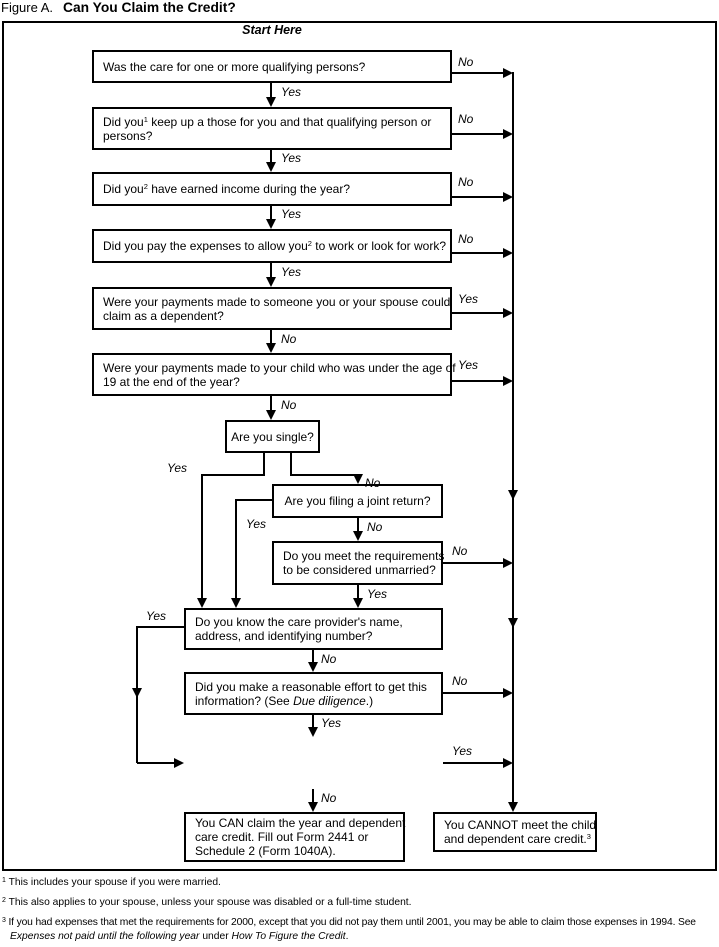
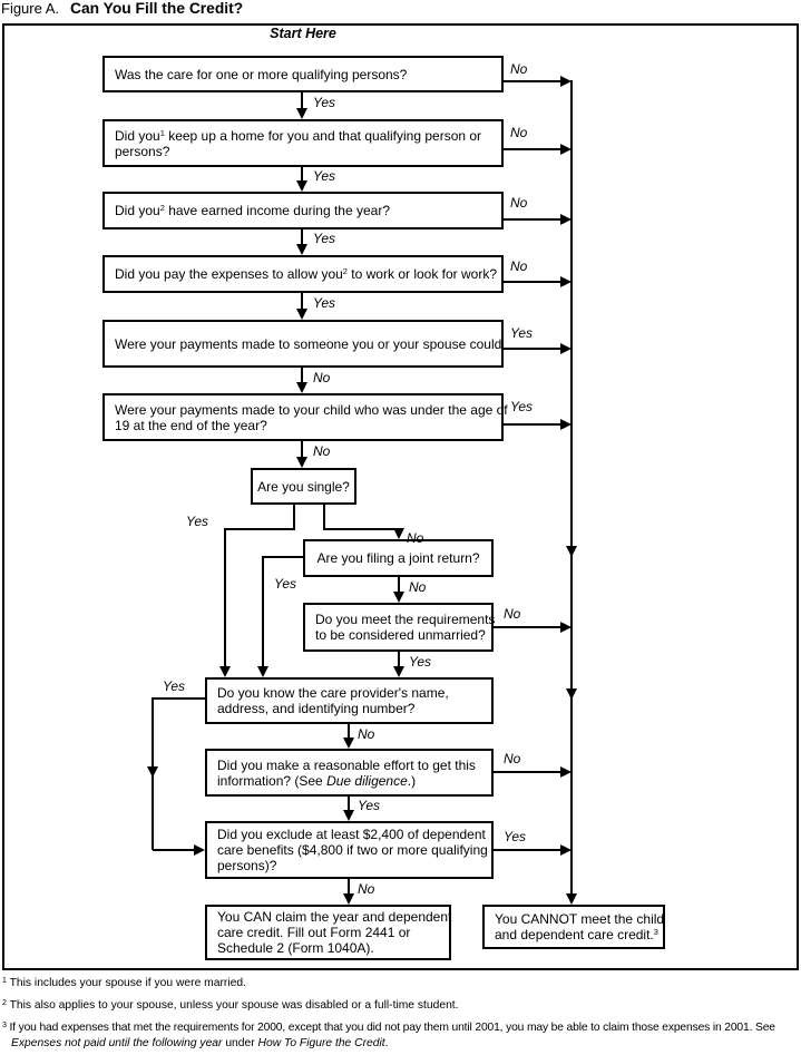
- Figure A. Can You Claim the Credit?
+ Figure A. Can You Fill the Credit?
  Start Here
  Was the care for one or more qualifying persons?
- Did you1 keep up a those for you and that qualifying person or
+ Did you1 keep up a home for you and that qualifying person or
  persons?
  Did you2 have earned income during the year?
  Did you pay the expenses to allow you2 to work or look for work?
  Were your payments made to someone you or your spouse could
- claim as a dependent?
  Were your payments made to your child who was under the age of
  19 at the end of the year?
  Are you single?
  Are you filing a joint return?
  Do you meet the requirements
  to be considered unmarried?
  Do you know the care provider's name,
  address, and identifying number?
  Did you make a reasonable effort to get this
  information? (See Due diligence.)
+ Did you exclude at least $2,400 of dependent
+ care benefits ($4,800 if two or more qualifying
+ persons)?
  You CAN claim the year and dependent
  care credit. Fill out Form 2441 or
  Schedule 2 (Form 1040A).
  You CANNOT meet the child
  and dependent care credit.3
  Yes
  Yes
  Yes
  Yes
  No
  No
  No
  No
  No
  No
  Yes
  Yes
  Yes
  No
  Yes
  No
  No
  Yes
  Yes
  No
  No
  Yes
  Yes
  No
  This includes your spouse if you were married.
  This also applies to your spouse, unless your spouse was disabled or a full-time student.
- If you had expenses that met the requirements for 2000, except that you did not pay them until 2001, you may be able to claim those expenses in 1994. See
+ If you had expenses that met the requirements for 2000, except that you did not pay them until 2001, you may be able to claim those expenses in 2001. See
  Expenses not paid until the following year under How To Figure the Credit.
